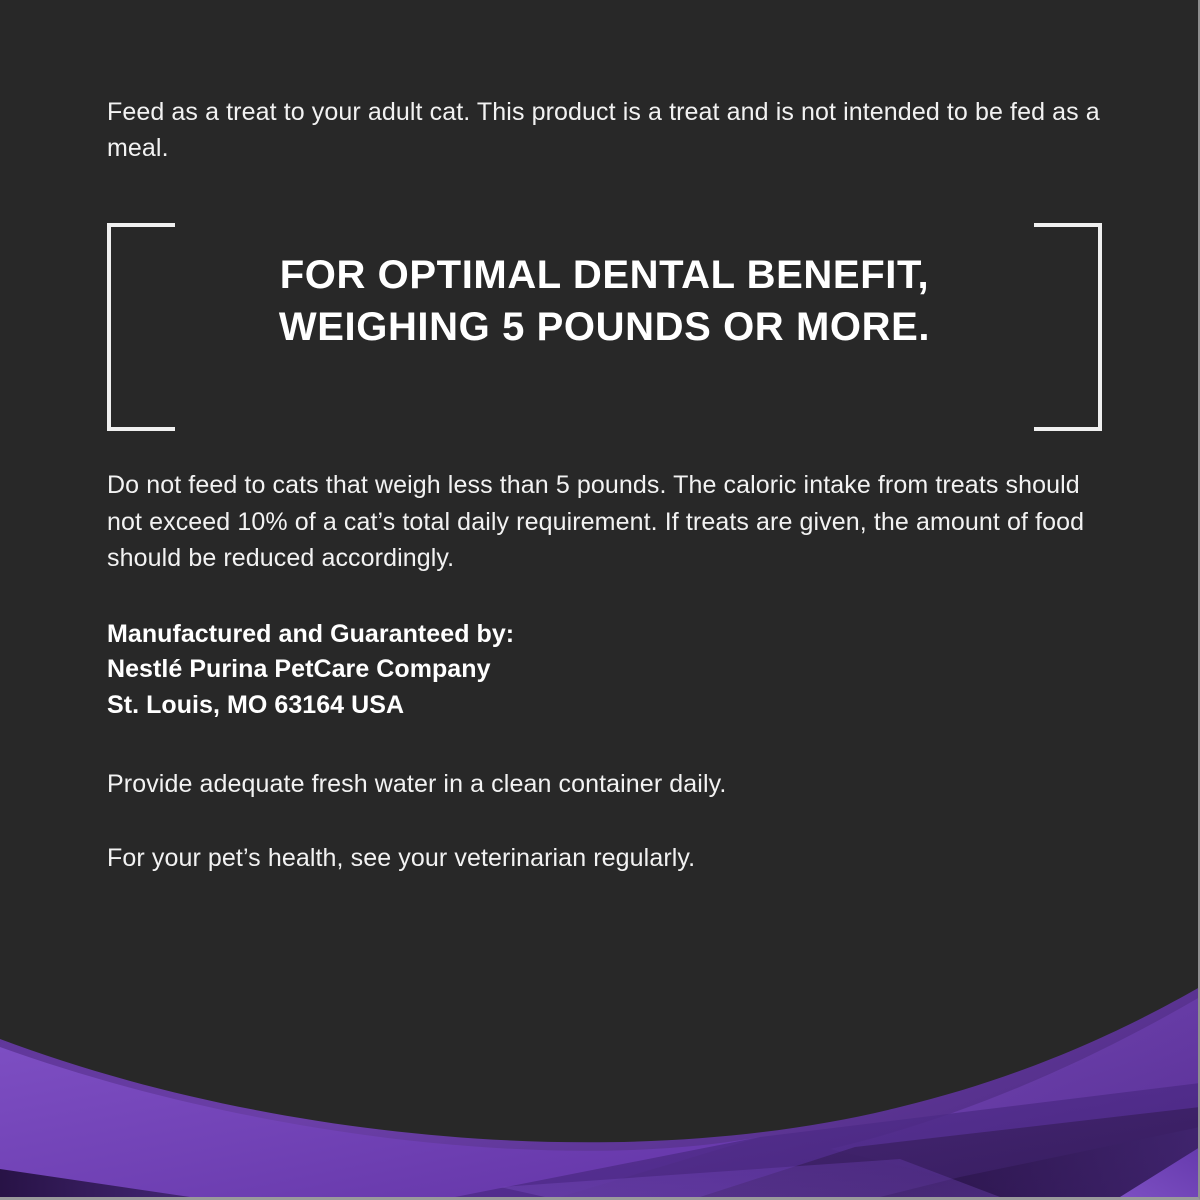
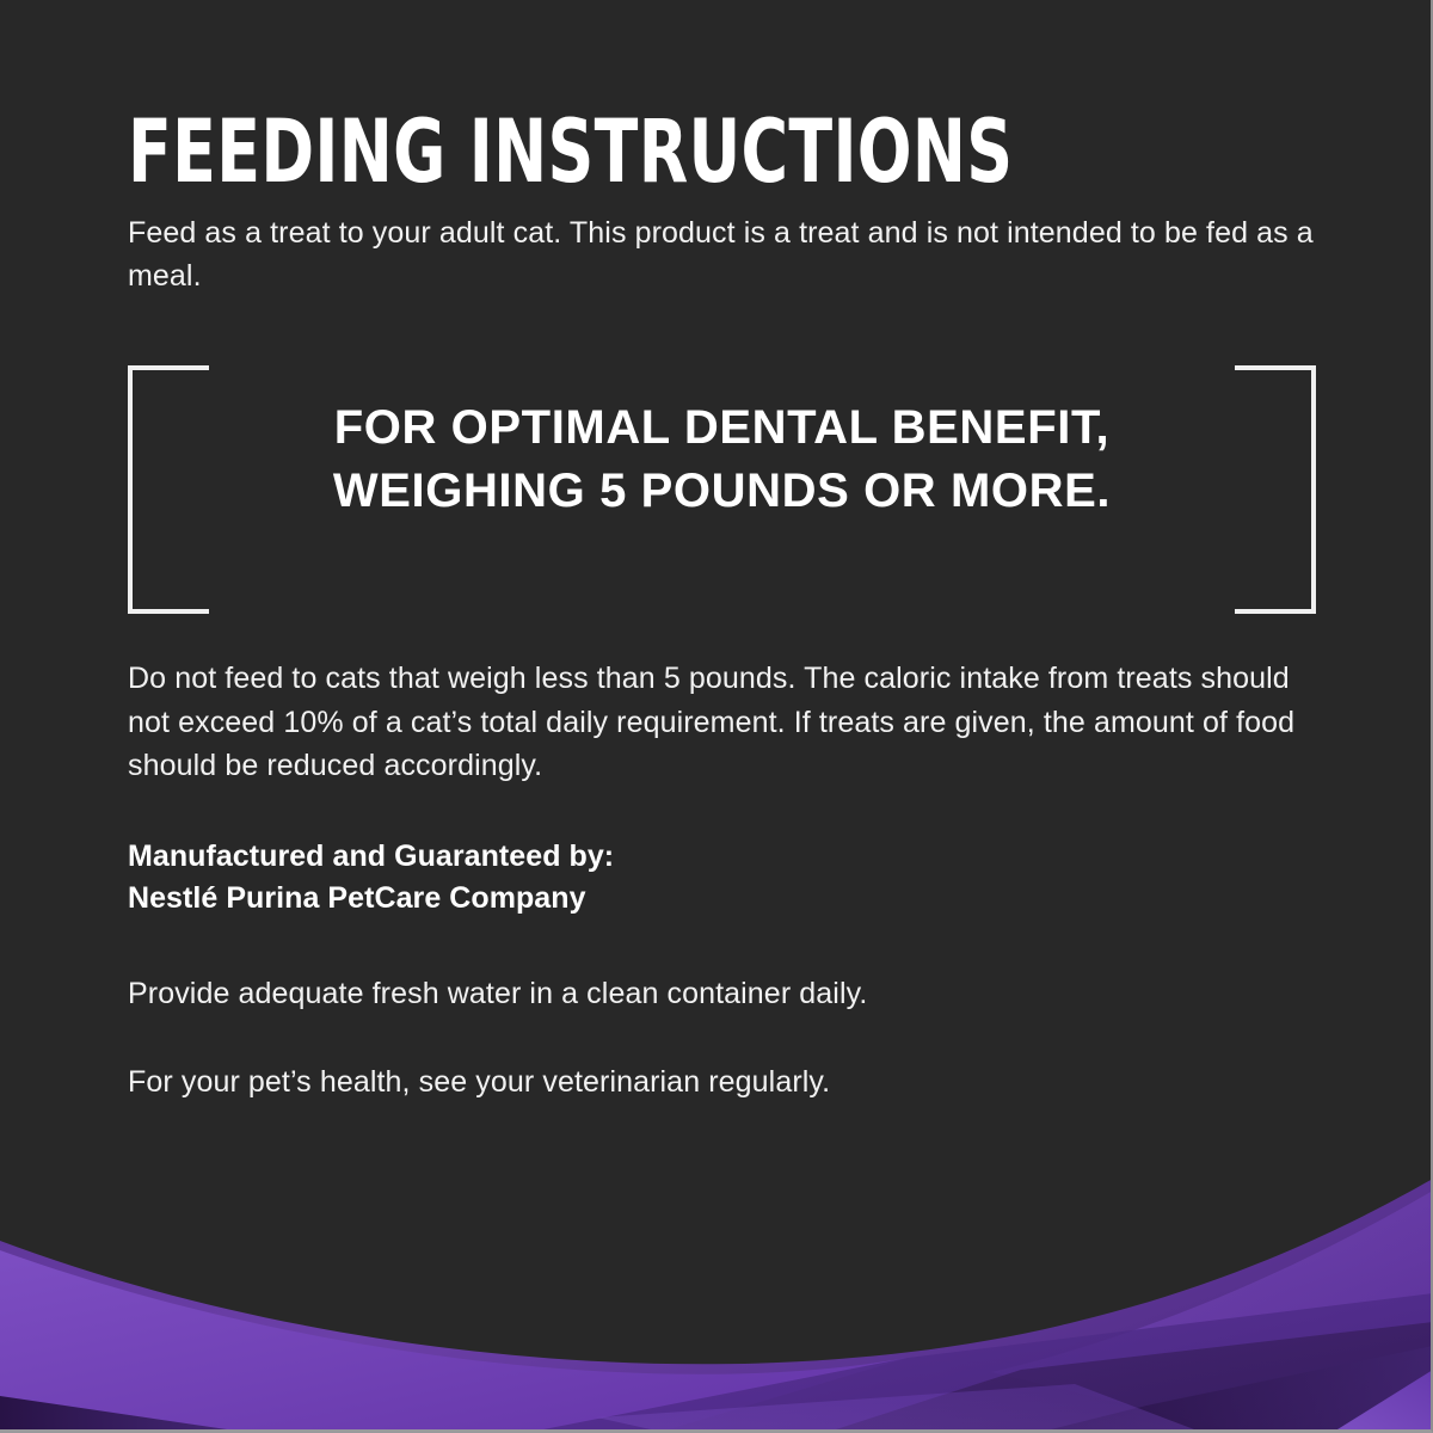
+ FEEDING INSTRUCTIONS
  Feed as a treat to your adult cat. This product is a treat and is not intended to be fed as a meal.
  FOR OPTIMAL DENTAL BENEFIT,
  WEIGHING 5 POUNDS OR MORE.
  Do not feed to cats that weigh less than 5 pounds. The caloric intake from treats should not exceed 10% of a cat’s total daily requirement. If treats are given, the amount of food should be reduced accordingly.
  Manufactured and Guaranteed by:
  Nestlé Purina PetCare Company
- St. Louis, MO 63164 USA
  Provide adequate fresh water in a clean container daily.
  For your pet’s health, see your veterinarian regularly.
